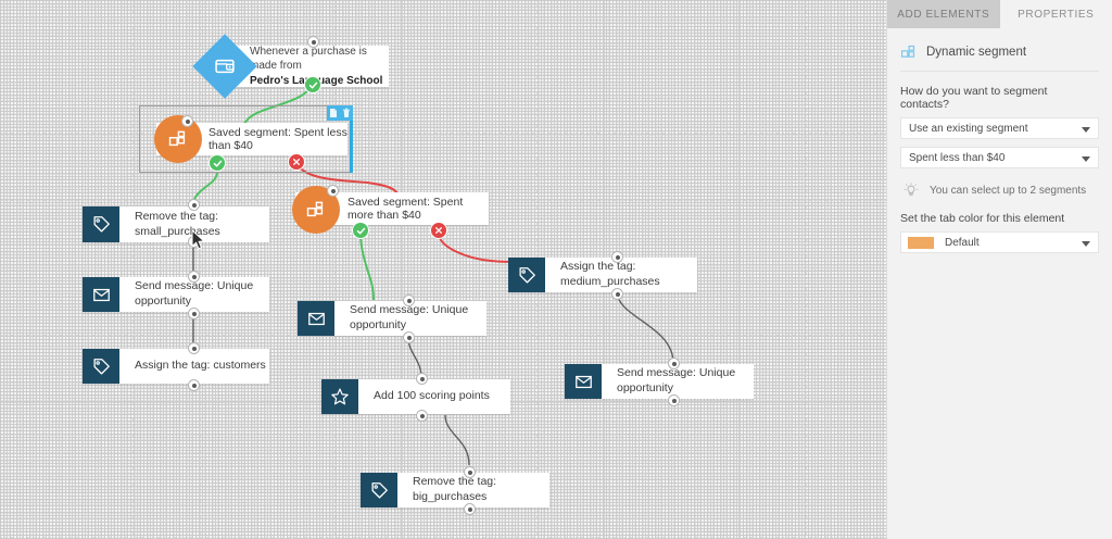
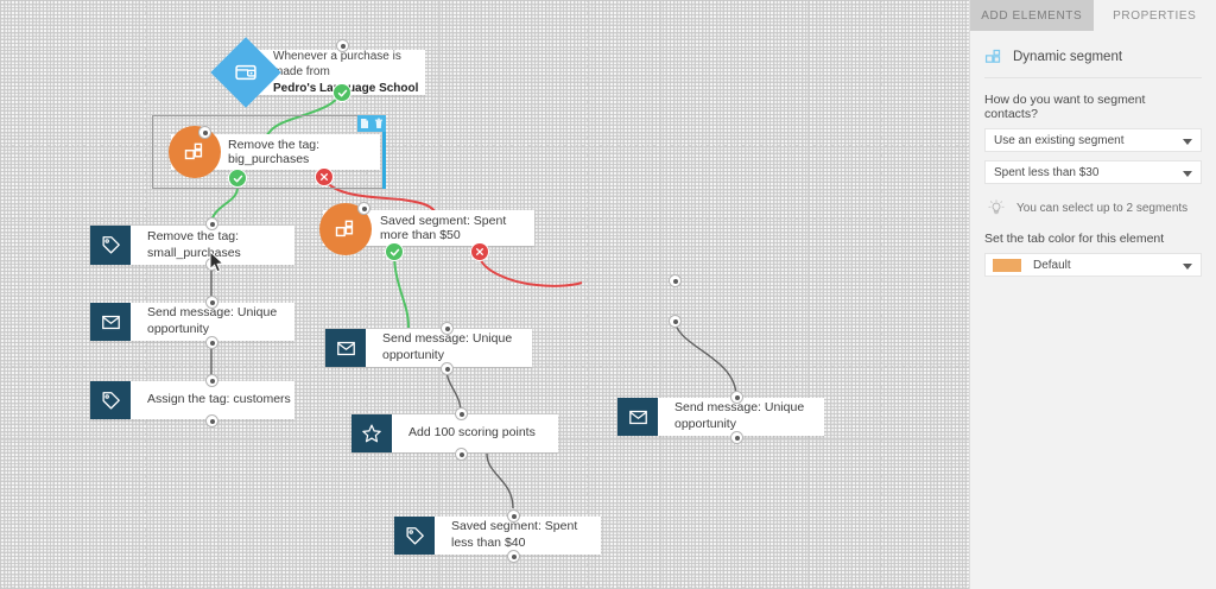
  Whenever a purchase is ade from
  Pedro's Lauage School
- Saved segment: Spent less than $40
+ Remove the tag: big_purchases
- Saved segment: Spent more than $40
+ Saved segment: Spent more than $50
  Remove the tag: small_purcases
  Send message: Unique opportunity
  Assign the tag: customers
  Send message: Unique opportunity
  Add 100 scoring points
- Remove the tag: big_purchases
+ Saved segment: Spent less than $40
- Assign the tag: medium_purchases
  Send message: Unique opportunity
  ADD ELEMENTS
  PROPERTIES
  Dynamic segment
  How do you want to segment contacts?
  Use an existing segment
- Spent less than $40
+ Spent less than $30
  You can select up to 2 segments
  Set the tab color for this element
  Default
